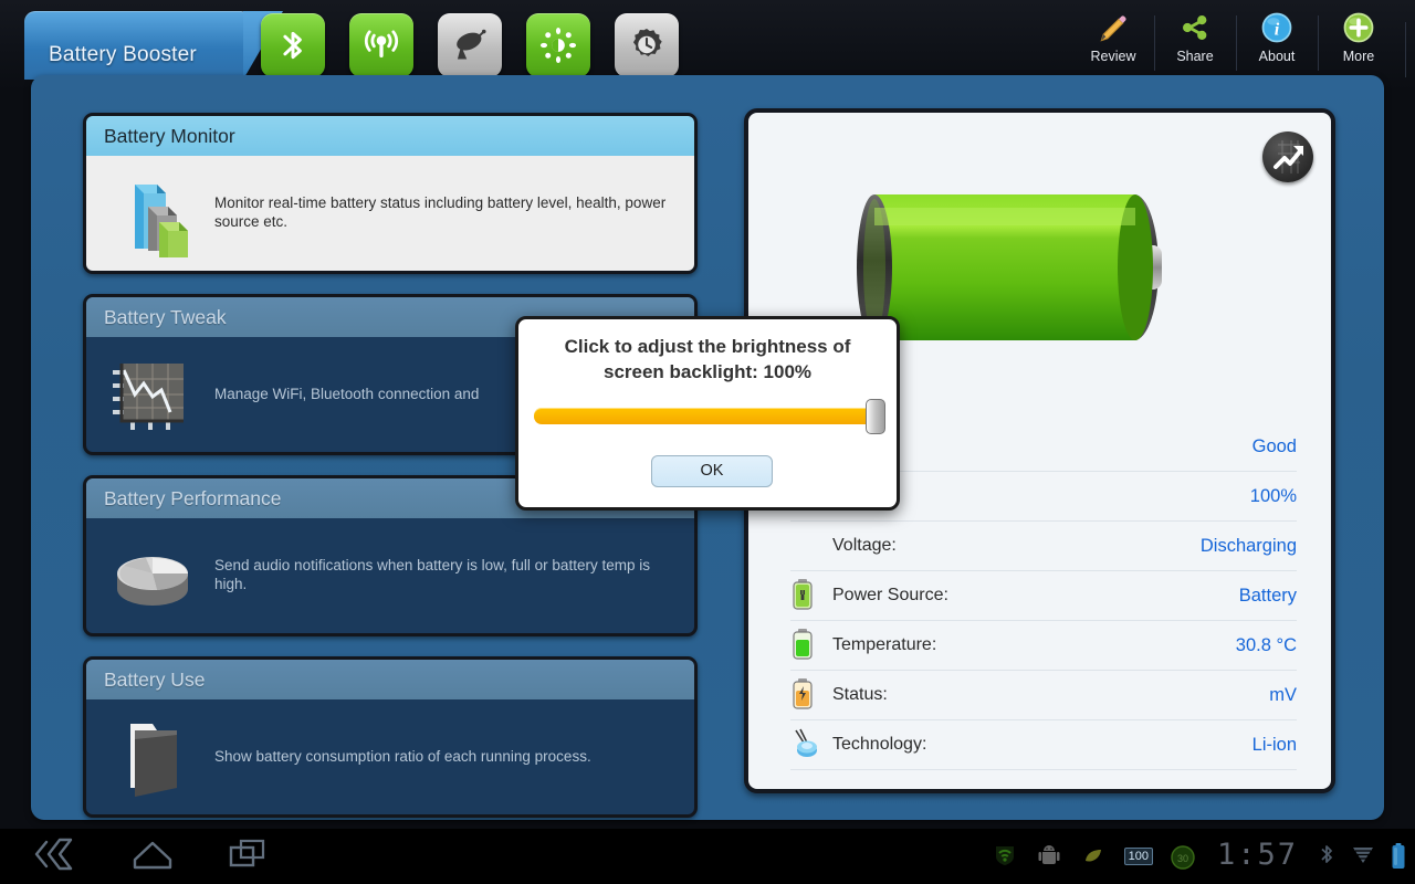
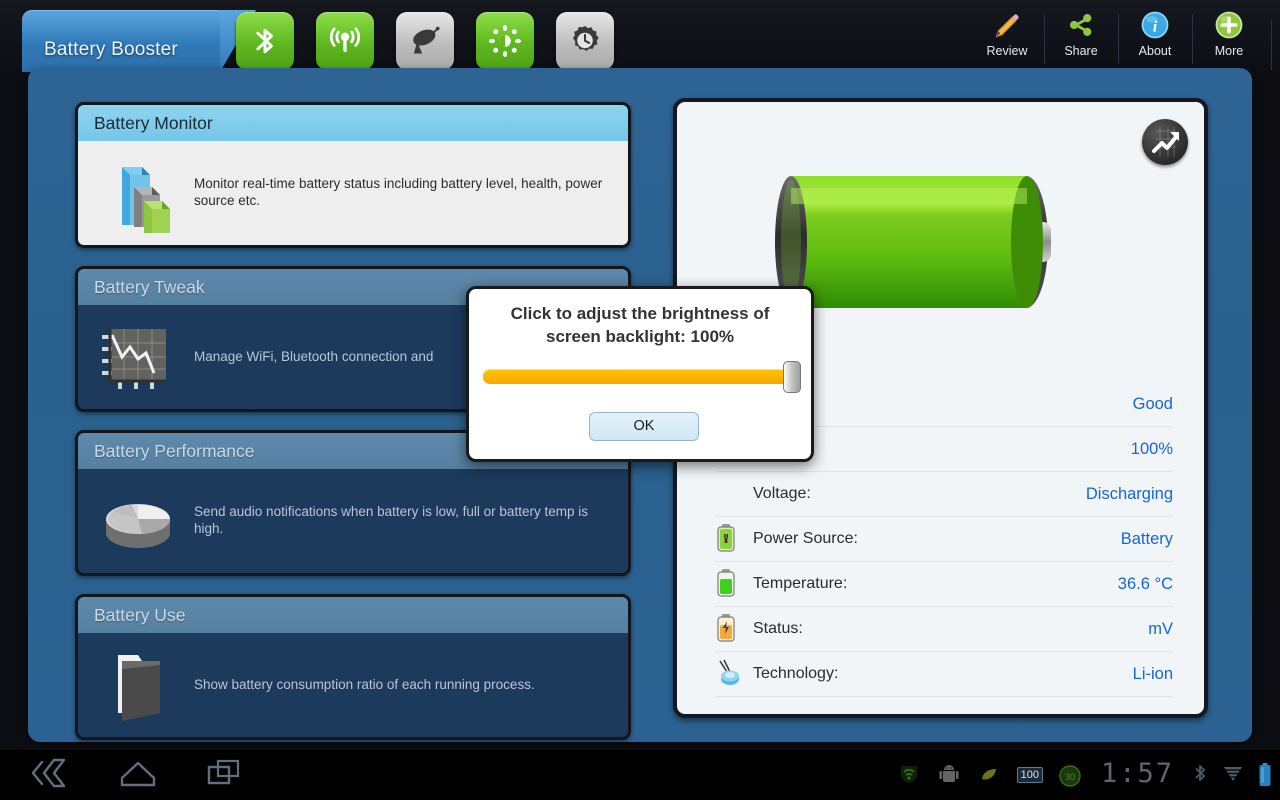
  Battery Booster
  Review
  Share
  i
  About
  More
  Battery Monitor
  Monitor real-time battery status including battery level, health, power source etc.
  Battery Tweak
  Manage WiFi, Bluetooth connection and
  Battery Performance
  Send audio notifications when battery is low, full or battery temp is high.
  Battery Use
  Show battery consumption ratio of each running process.
  Good
  100%
  Voltage:
  Discharging
  Power Source:
  Battery
  Temperature:
- 30.8 °C
+ 36.6 °C
  Status:
  mV
  Technology:
  Li-ion
  Click to adjust the brightness of screen backlight: 100%
  OK
  100
  30
  1:57
